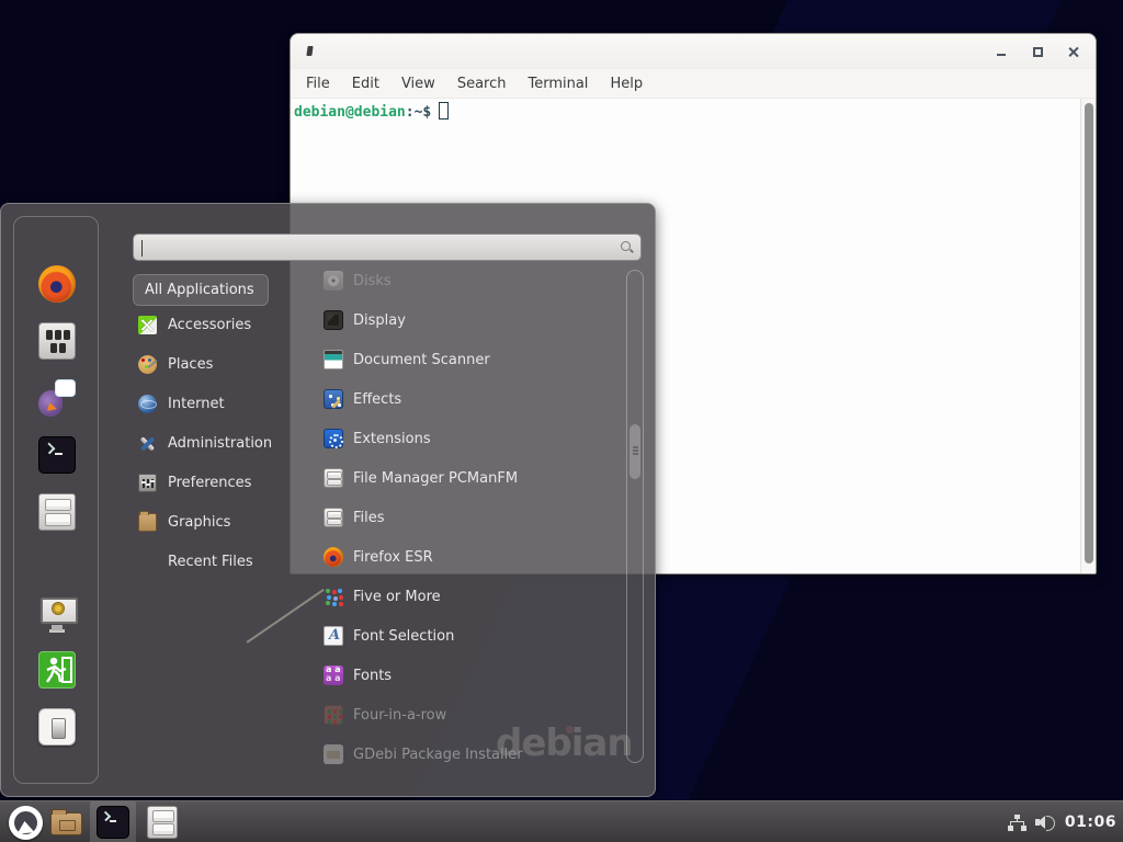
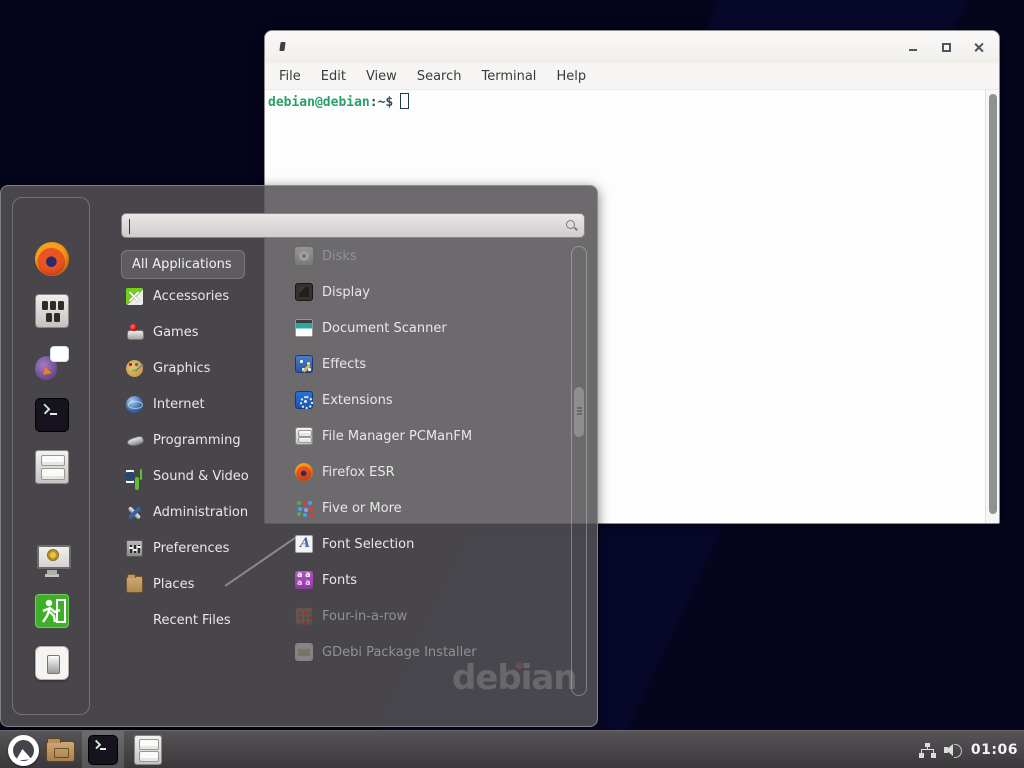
  debian
  File
  Edit
  View
  Search
  Terminal
  Help
  debian@debian:~$
  All Applications
  Accessories
+ Games
- Places
+ Graphics
  Internet
+ Programming
+ Sound & Video
  Administration
  Preferences
- Graphics
+ Places
  Recent Files
  Disks
  Display
  Document Scanner
  Effects
  Extensions
  File Manager PCManFM
- Files
  Firefox ESR
  Five or More
  Font Selection
  Fonts
  Four-in-a-row
  GDebi Package Installer
  01:06
